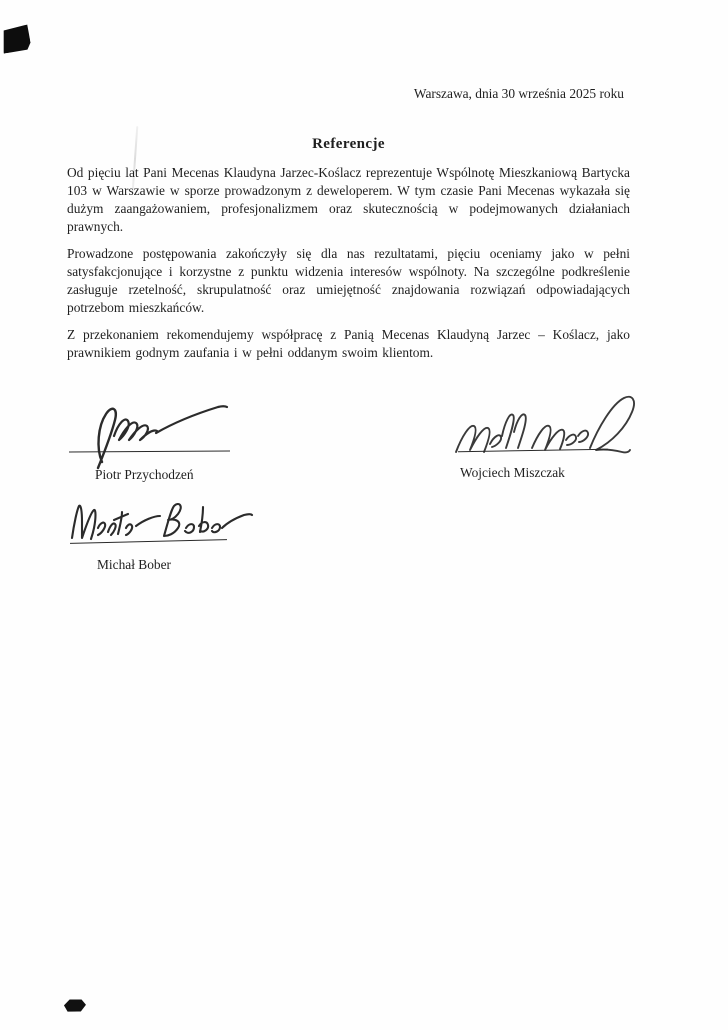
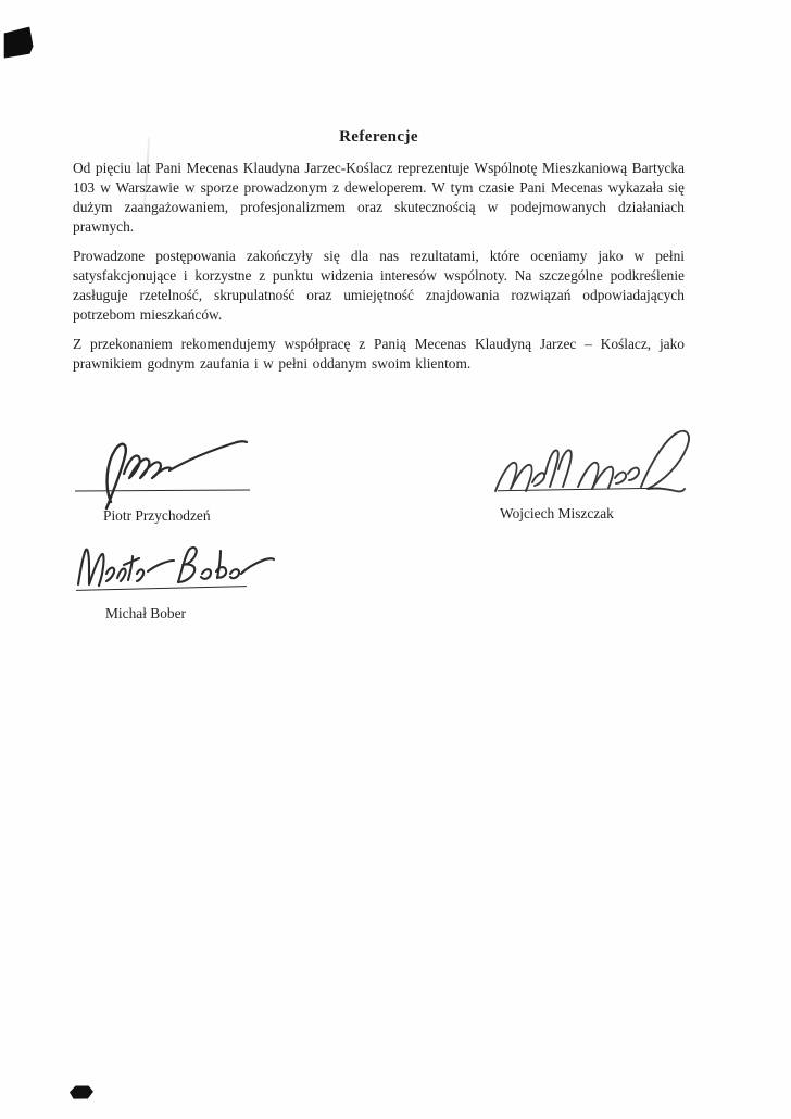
- Warszawa, dnia 30 września 2025 roku
  Referencje
  Od pięciu lat Pani Mecenas Klaudyna Jarzec-Koślacz reprezentuje Wspólnotę Mieszkaniową Bartycka 103 w Warszawie w sporze prowadzonym z deweloperem. W tym czasie Pani Mecenas wykazała się dużym zaangażowaniem, profesjonalizmem oraz skutecznością w podejmowanych działaniach prawnych.
- Prowadzone postępowania zakończyły się dla nas rezultatami, pięciu oceniamy jako w pełni satysfakcjonujące i korzystne z punktu widzenia interesów wspólnoty. Na szczególne podkreślenie zasługuje rzetelność, skrupulatność oraz umiejętność znajdowania rozwiązań odpowiadających potrzebom mieszkańców.
+ Prowadzone postępowania zakończyły się dla nas rezultatami, które oceniamy jako w pełni satysfakcjonujące i korzystne z punktu widzenia interesów wspólnoty. Na szczególne podkreślenie zasługuje rzetelność, skrupulatność oraz umiejętność znajdowania rozwiązań odpowiadających potrzebom mieszkańców.
  Z przekonaniem rekomendujemy współpracę z Panią Mecenas Klaudyną Jarzec – Koślacz, jako prawnikiem godnym zaufania i w pełni oddanym swoim klientom.
  Piotr Przychodzeń
  Wojciech Miszczak
  Michał Bober
